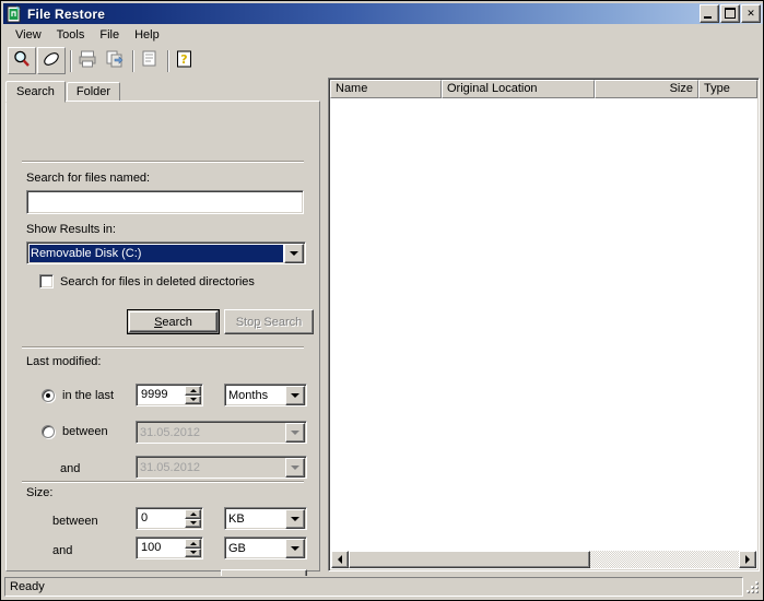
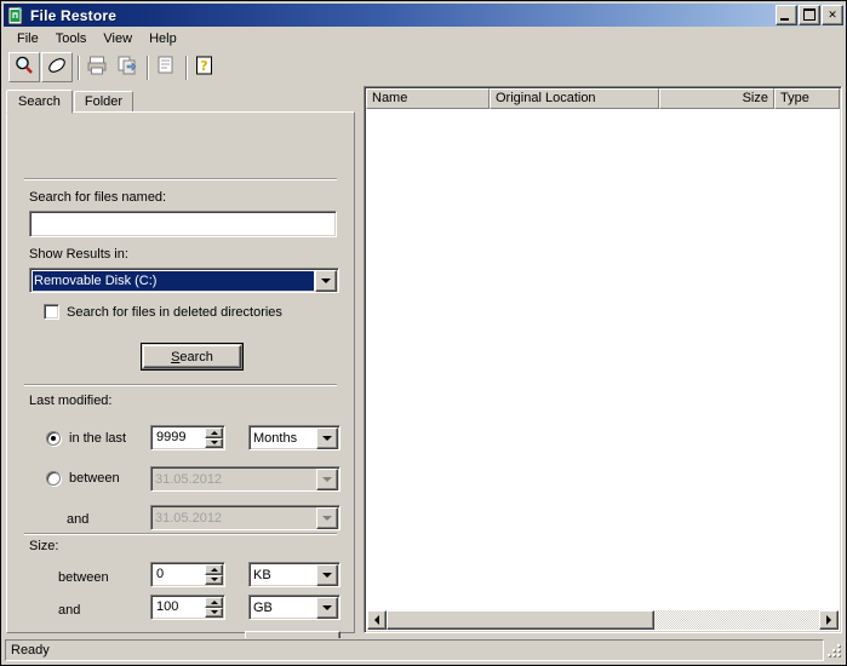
  File Restore
  ✕
- View
+ File
  Tools
- File
+ View
  Help
  ?
  Search
  Folder
  Search for files named:
  Show Results in:
  Removable Disk (C:)
  Search for files in deleted directories
  Search
- Stop Search
  Last modified:
  in the last
  9999
  Months
  between
  31.05.2012
  and
  31.05.2012
  Size:
  between
  0
  KB
  and
  100
  GB
  Name
  Original Location
  Size
  Type
  Ready
